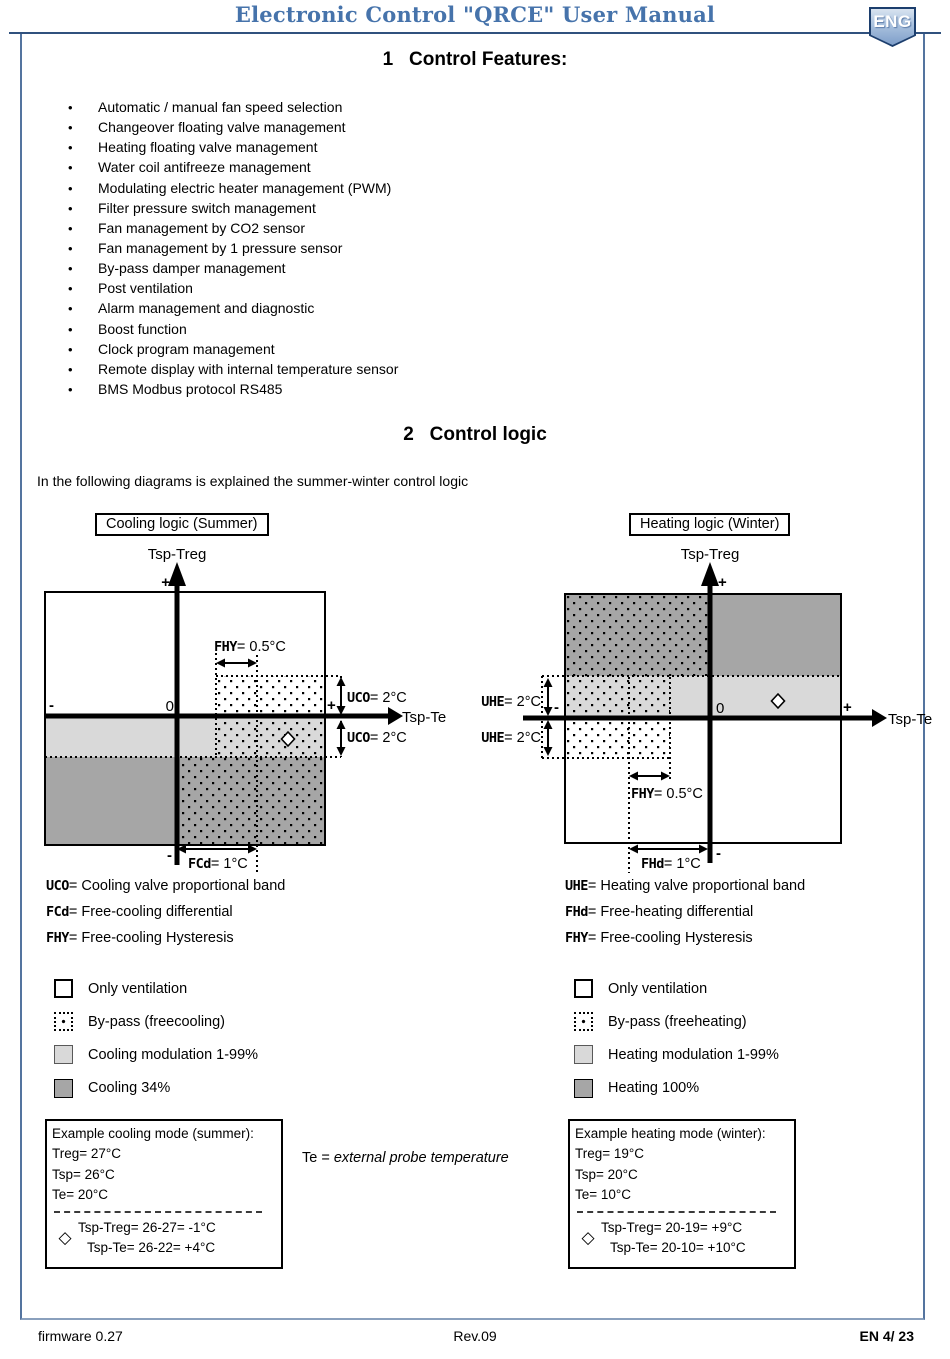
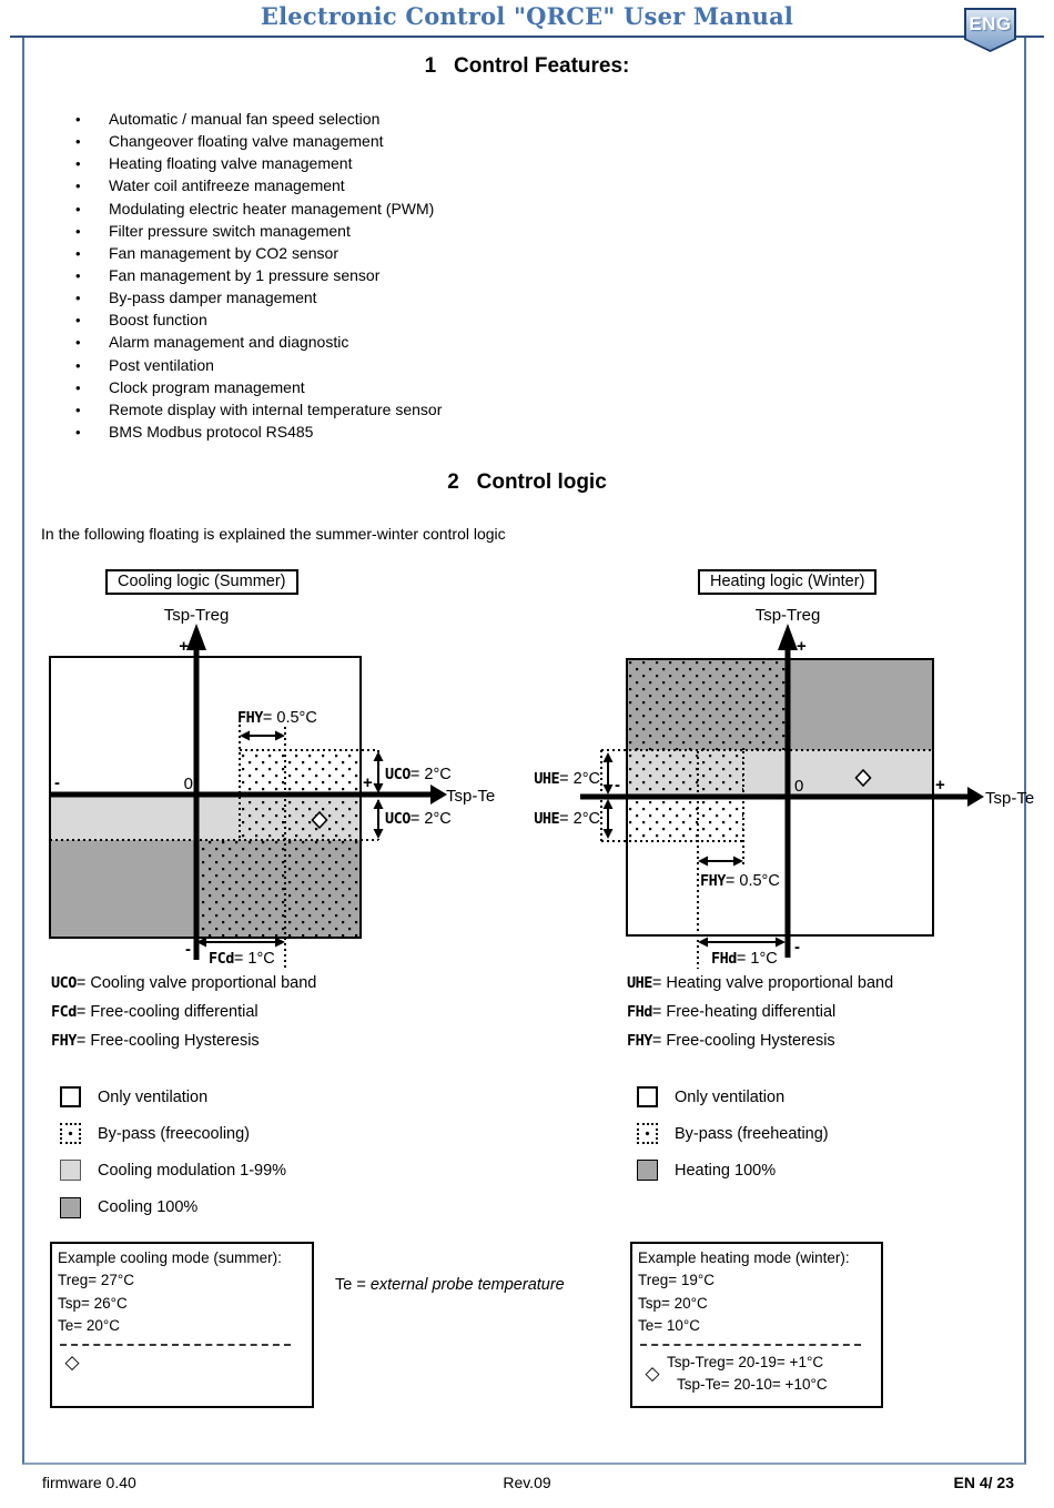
  Electronic Control "QRCE" User Manual
  ENG
  1 Control Features:
  •
  Automatic / manual fan speed selection
  •
  Changeover floating valve management
  •
  Heating floating valve management
  •
  Water coil antifreeze management
  •
  Modulating electric heater management (PWM)
  •
  Filter pressure switch management
  •
  Fan management by CO2 sensor
  •
  Fan management by 1 pressure sensor
  •
  By-pass damper management
  •
- Post ventilation
+ Boost function
  •
  Alarm management and diagnostic
  •
- Boost function
+ Post ventilation
  •
  Clock program management
  •
  Remote display with internal temperature sensor
  •
  BMS Modbus protocol RS485
  2 Control logic
- In the following diagrams is explained the summer-winter control logic
+ In the following floating is explained the summer-winter control logic
  Cooling logic (Summer)
  Heating logic (Winter)
  Tsp-Treg
  +
  -
  0
  -
  +
  Tsp-Te
  FHY= 0.5°C
  UCO= 2°C
  UCO= 2°C
  FCd= 1°C
  Tsp-Treg
  +
  -
  0
  -
  +
  Tsp-Te
  UHE= 2°C
  UHE= 2°C
  FHY= 0.5°C
  FHd= 1°C
  UCO= Cooling valve proportional band
  FCd= Free-cooling differential
  FHY= Free-cooling Hysteresis
  UHE= Heating valve proportional band
  FHd= Free-heating differential
  FHY= Free-cooling Hysteresis
  Only ventilation
  By-pass (freecooling)
  Cooling modulation 1-99%
- Cooling 34%
+ Cooling 100%
  Only ventilation
  By-pass (freeheating)
- Heating modulation 1-99%
  Heating 100%
  Example cooling mode (summer):
  Treg= 27°C
  Tsp= 26°C
  Te= 20°C
  ◇
- Tsp-Treg= 26-27= -1°C
- Tsp-Te= 26-22= +4°C
  Te = external probe temperature
  Example heating mode (winter):
  Treg= 19°C
  Tsp= 20°C
  Te= 10°C
  ◇
- Tsp-Treg= 20-19= +9°C
+ Tsp-Treg= 20-19= +1°C
  Tsp-Te= 20-10= +10°C
- firmware 0.27
+ firmware 0.40
  Rev.09
  EN 4/ 23
